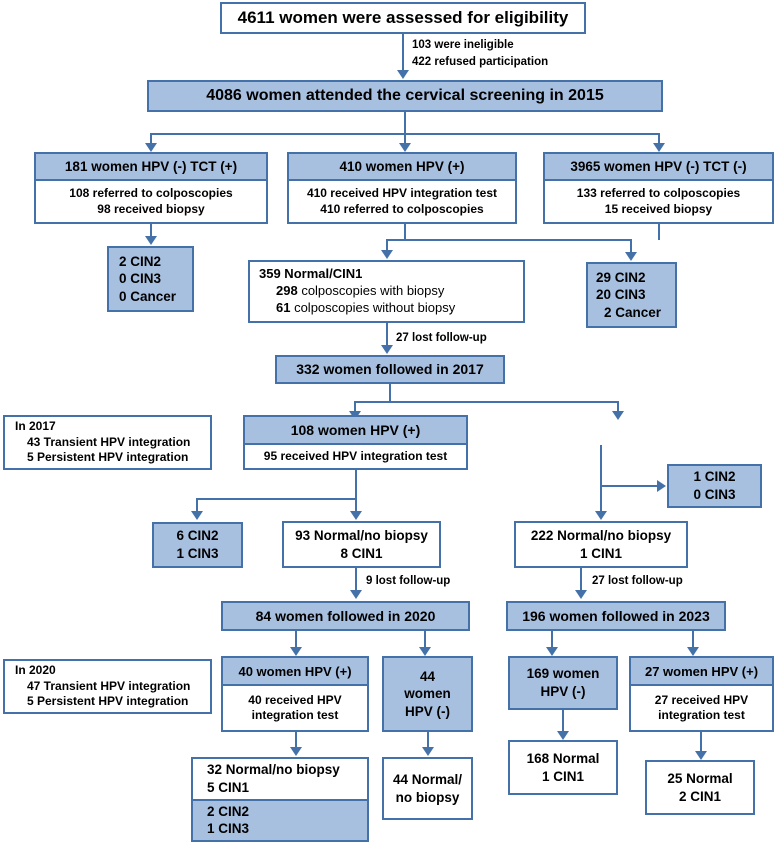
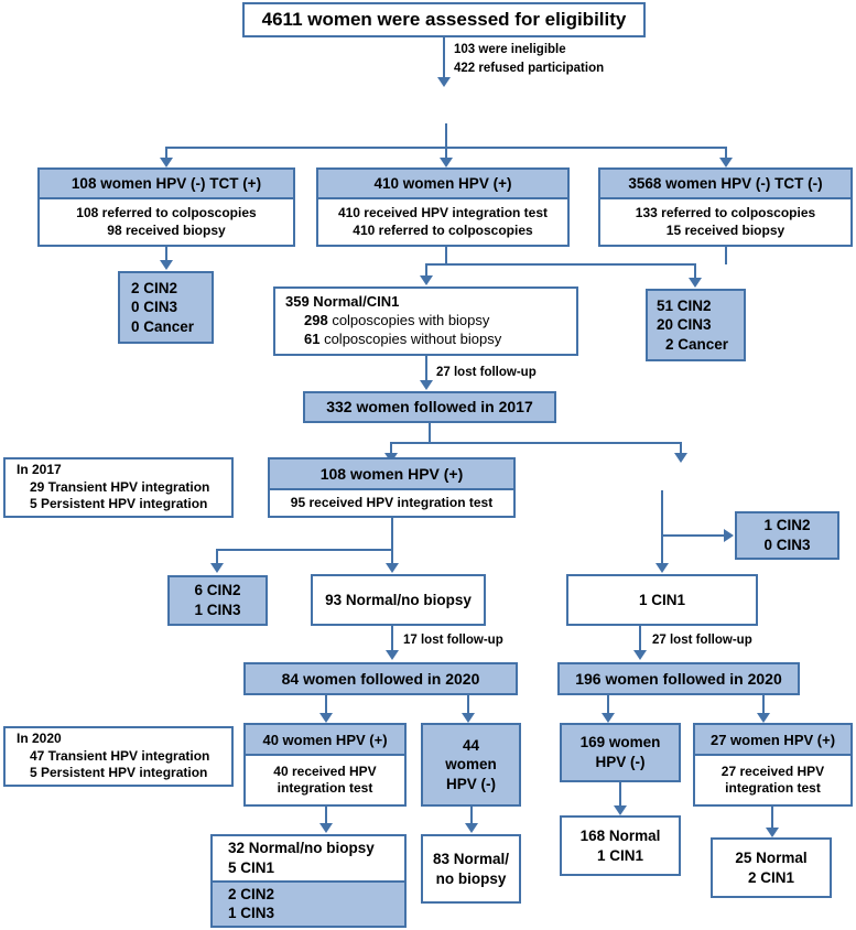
  4611 women were assessed for eligibility
  103 were ineligible
  422 refused participation
- 4086 women attended the cervical screening in 2015
- 181 women HPV (-) TCT (+)
+ 108 women HPV (-) TCT (+)
  108 referred to colposcopies
  98 received biopsy
  410 women HPV (+)
  410 received HPV integration test
  410 referred to colposcopies
- 3965 women HPV (-) TCT (-)
+ 3568 women HPV (-) TCT (-)
  133 referred to colposcopies
  15 received biopsy
  2 CIN2
  0 CIN3
  0 Cancer
  359 Normal/CIN1
  298 colposcopies with biopsy
  61 colposcopies without biopsy
- 29 CIN2
+ 51 CIN2
  20 CIN3
  2 Cancer
  27 lost follow-up
  332 women followed in 2017
  In 2017
- 43 Transient HPV integration
+ 29 Transient HPV integration
  5 Persistent HPV integration
  108 women HPV (+)
  95 received HPV integration test
  1 CIN2
  0 CIN3
  6 CIN2
  1 CIN3
  93 Normal/no biopsy
- 8 CIN1
- 222 Normal/no biopsy
  1 CIN1
- 9 lost follow-up
+ 17 lost follow-up
  27 lost follow-up
  84 women followed in 2020
- 196 women followed in 2023
+ 196 women followed in 2020
  In 2020
  47 Transient HPV integration
  5 Persistent HPV integration
  40 women HPV (+)
  40 received HPV
  integration test
  44
  women
  HPV (-)
  169 women
  HPV (-)
  27 women HPV (+)
  27 received HPV
  integration test
  32 Normal/no biopsy
  5 CIN1
  2 CIN2
  1 CIN3
- 44 Normal/
+ 83 Normal/
  no biopsy
  168 Normal
  1 CIN1
  25 Normal
  2 CIN1
